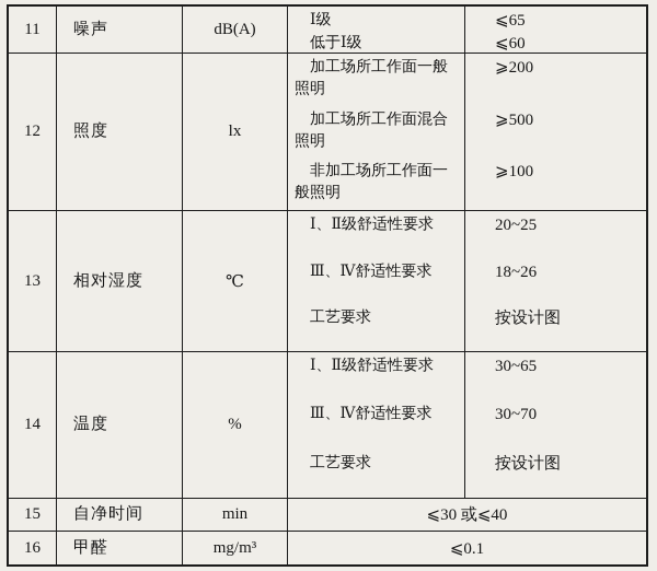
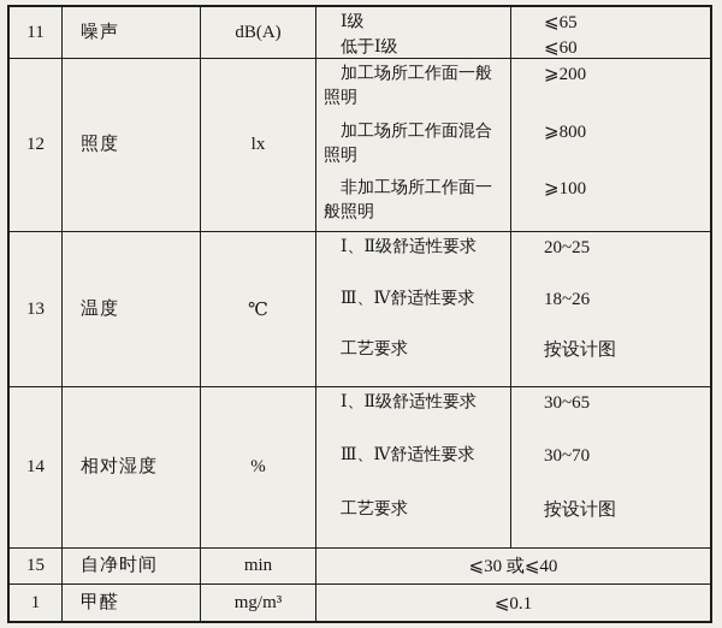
  11
  噪声
  dB(A)
  Ⅰ级
  ⩽65
  低于Ⅰ级
  ⩽60
  12
  照度
  lx
  加工场所工作面一般照明
  ⩾200
  加工场所工作面混合照明
- ⩾500
+ ⩾800
  非加工场所工作面一般照明
  ⩾100
  13
- 相对湿度
+ 温度
  ℃
  Ⅰ、Ⅱ级舒适性要求
  20~25
  Ⅲ、Ⅳ舒适性要求
  18~26
  工艺要求
  按设计图
  14
- 温度
+ 相对湿度
  %
  Ⅰ、Ⅱ级舒适性要求
  30~65
  Ⅲ、Ⅳ舒适性要求
  30~70
  工艺要求
  按设计图
  15
  自净时间
  min
  ⩽30 或⩽40
- 16
+ 1
  甲醛
  mg/m³
  ⩽0.1
